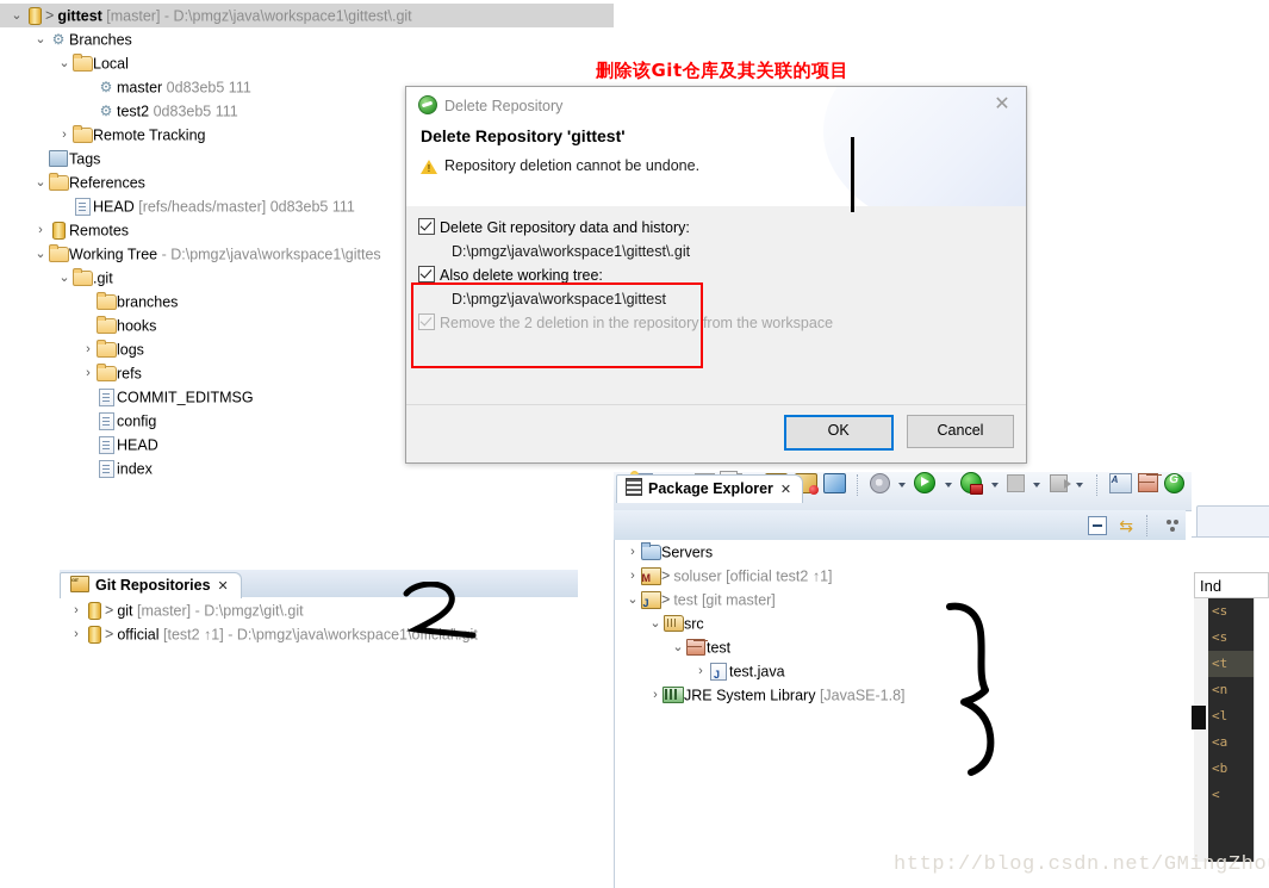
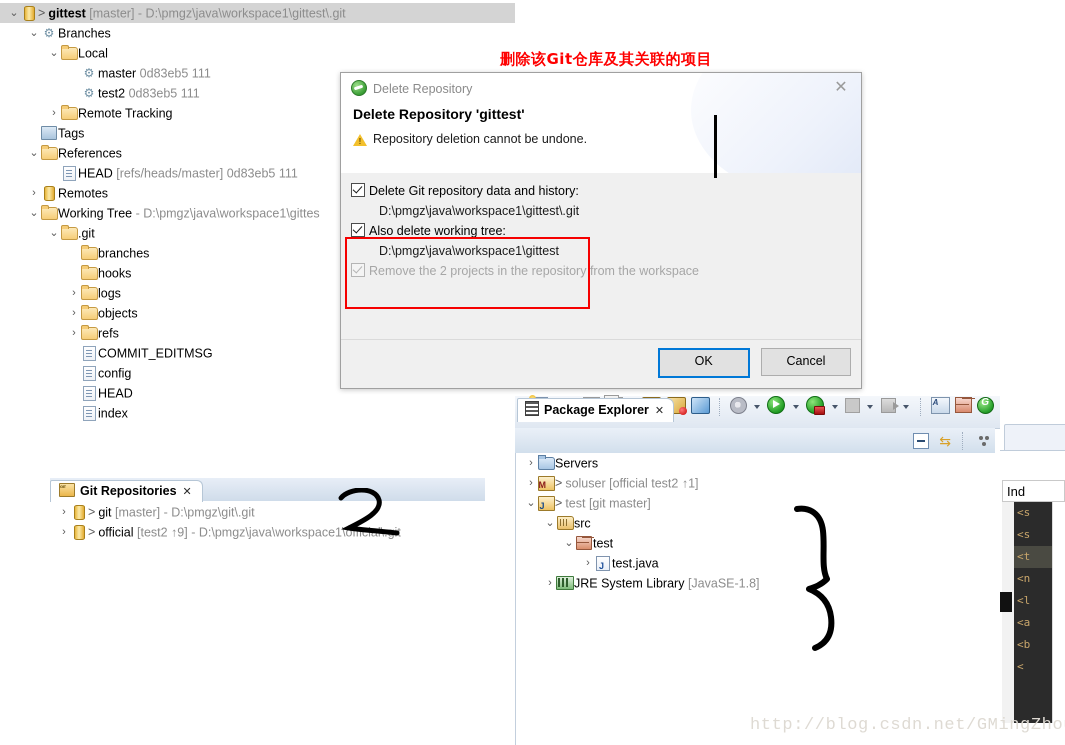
  ⌄ > gittest [master] - D:\pmgz\java\workspace1\gittest\.git
  ⌄ ⚙ Branches
  ⌄ Local
  ⚙ master 0d83eb5 111
  ⚙ test2 0d83eb5 111
  › Remote Tracking
  Tags
  ⌄ References
  HEAD [refs/heads/master] 0d83eb5 111
  › Remotes
  ⌄ Working Tree - D:\pmgz\java\workspace1\gittes
  ⌄ .git
  branches
  hooks
  › logs
+ › objects
  › refs
  COMMIT_EDITMSG
  config
  HEAD
  index
  删除该Git仓库及其关联的项目
  Delete Repository
  ✕
  Delete Repository 'gittest'
  Repository deletion cannot be undone.
  Delete Git repository data and history:
  D:\pmgz\java\workspace1\gittest\.git
  Also delete working tree:
  D:\pmgz\java\workspace1\gittest
- Remove the 2 deletion in the repository from the workspace
+ Remove the 2 projects in the repository from the workspace
  OK Cancel
  Git Repositories ✕
  › > git [master] - D:\pmgz\git\.git
- › > official [test2 ↑1] - D:\pmgz\java\workspace1\offic
+ › > official [test2 ↑9] - D:\pmgz\java\workspace1\offic
  Package Explorer ✕
  › Servers
  › > soluser [official test2 ↑1]
  ⌄ > test [git master]
  ⌄ src
  ⌄ test
  › test.java
  › JRE System Library [JavaSE-1.8]
  Ind
  <s
  <s
  <t
  <n
  <l
  <a
  <b
  <
  http://blog.csdn.net/GMingZho
